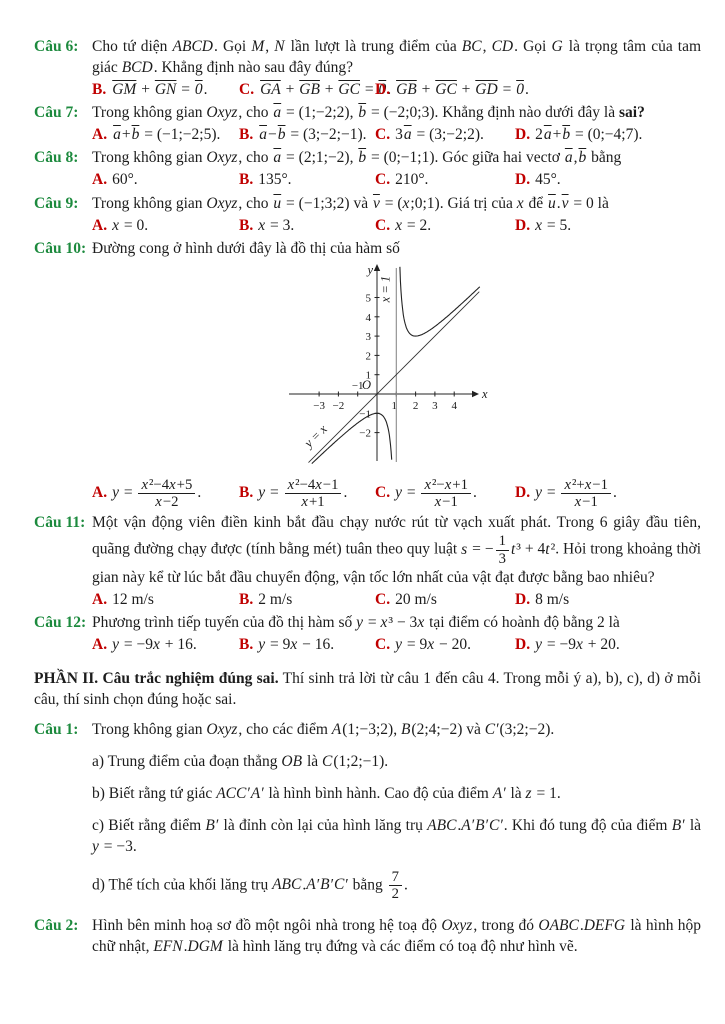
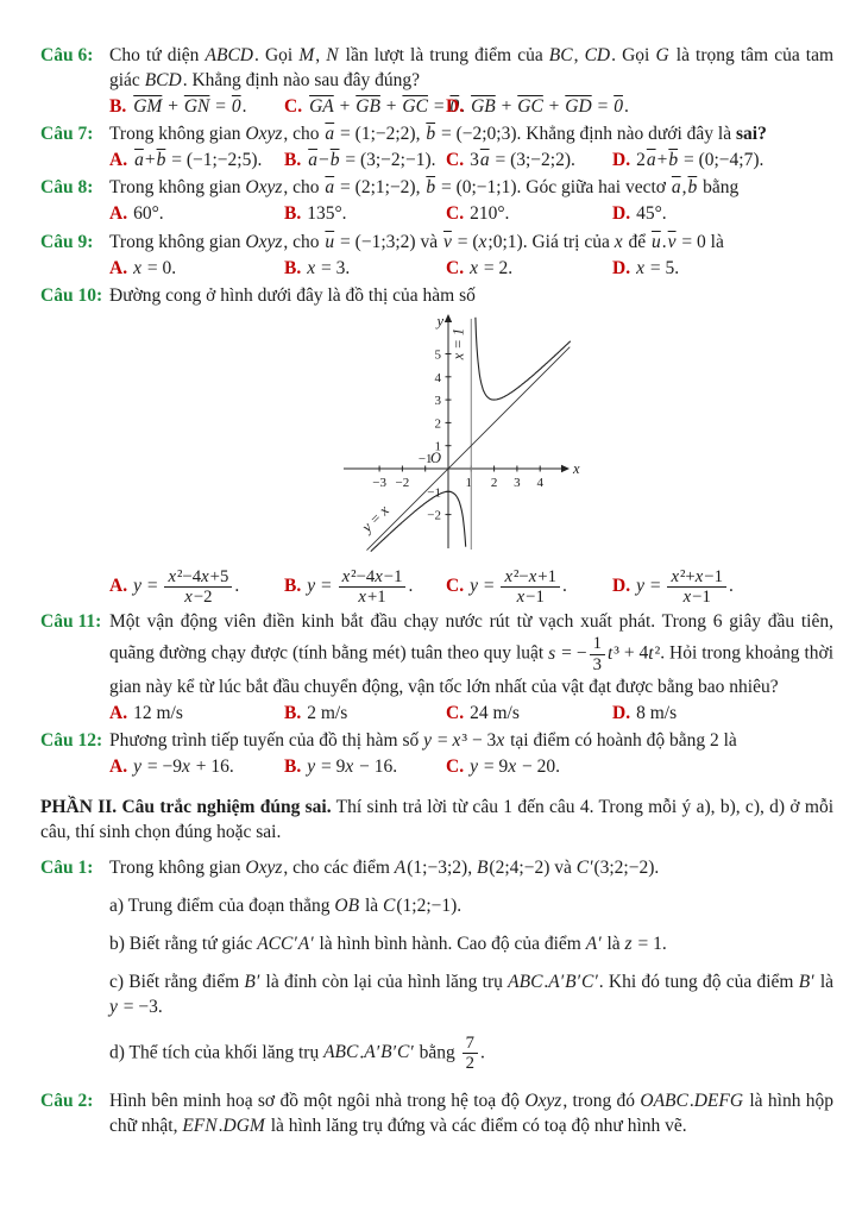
  Câu 6:
  Cho tứ diện ABCD. Gọi M, N lần lượt là trung điểm của BC, CD. Gọi G là trọng tâm của tam giác BCD. Khẳng định nào sau đây đúng?
  B. GM + GN = 0.
  C. GA + GB + GC = 0.
  D. GB + GC + GD = 0.
  Câu 7:
  Trong không gian Oxyz, cho a = (1;−2;2), b = (−2;0;3). Khẳng định nào dưới đây là sai?
  A. a+b = (−1;−2;5).
  B. a−b = (3;−2;−1).
  C. 3a = (3;−2;2).
  D. 2a+b = (0;−4;7).
  Câu 8:
  Trong không gian Oxyz, cho a = (2;1;−2), b = (0;−1;1). Góc giữa hai vectơ a,b bằng
  A. 60°.
  B. 135°.
  C. 210°.
  D. 45°.
  Câu 9:
  Trong không gian Oxyz, cho u = (−1;3;2) và v = (x;0;1). Giá trị của x để u.v = 0 là
  A. x = 0.
  B. x = 3.
  C. x = 2.
  D. x = 5.
  Câu 10:
  Đường cong ở hình dưới đây là đồ thị của hàm số
  x
  y
  O
  −3
  −2
  −1
  1
  2
  3
  4
  −2
  −1
  1
  2
  3
  4
  5
  A. y =
  x²−4x+5
  x−2
  .
  B. y =
  x²−4x−1
  x+1
  .
  C. y =
  x²−x+1
  x−1
  .
  D. y =
  x²+x−1
  x−1
  .
  Câu 11:
  Một vận động viên điền kinh bắt đầu chạy nước rút từ vạch xuất phát. Trong 6 giây đầu tiên, quãng đường chạy được (tính bằng mét) tuân theo quy luật s = −
  1
  3
  t³ + 4t². Hỏi trong khoảng thời gian này kể từ lúc bắt đầu chuyển động, vận tốc lớn nhất của vật đạt được bằng bao nhiêu?
  A. 12 m/s
  B. 2 m/s
- C. 20 m/s
+ C. 24 m/s
  D. 8 m/s
  Câu 12:
  Phương trình tiếp tuyến của đồ thị hàm số y = x³ − 3x tại điểm có hoành độ bằng 2 là
  A. y = −9x + 16.
  B. y = 9x − 16.
  C. y = 9x − 20.
- D. y = −9x + 20.
  PHẦN II. Câu trắc nghiệm đúng sai. Thí sinh trả lời từ câu 1 đến câu 4. Trong mỗi ý a), b), c), d) ở mỗi câu, thí sinh chọn đúng hoặc sai.
  Câu 1:
  Trong không gian Oxyz, cho các điểm A(1;−3;2), B(2;4;−2) và C′(3;2;−2).
  a) Trung điểm của đoạn thẳng OB là C(1;2;−1).
  b) Biết rằng tứ giác ACC′A′ là hình bình hành. Cao độ của điểm A′ là z = 1.
  c) Biết rằng điểm B′ là đỉnh còn lại của hình lăng trụ ABC.A′B′C′. Khi đó tung độ của điểm B′ là y = −3.
  d) Thể tích của khối lăng trụ ABC.A′B′C′ bằng
  7
  2
  .
  Câu 2:
  Hình bên minh hoạ sơ đồ một ngôi nhà trong hệ toạ độ Oxyz, trong đó OABC.DEFG là hình hộp chữ nhật, EFN.DGM là hình lăng trụ đứng và các điểm có toạ độ như hình vẽ.
